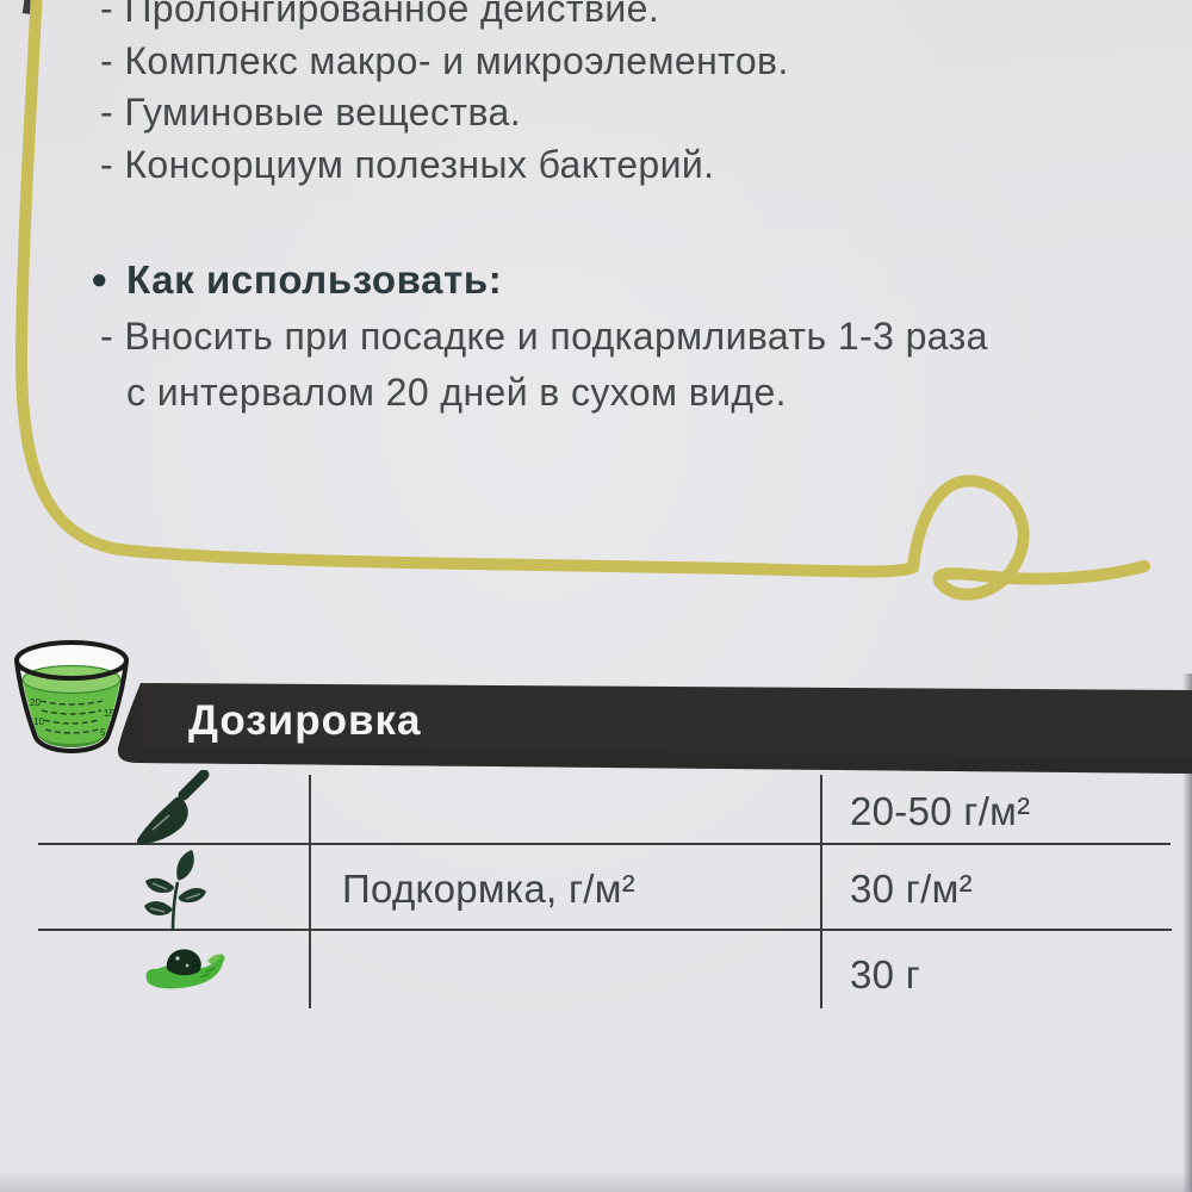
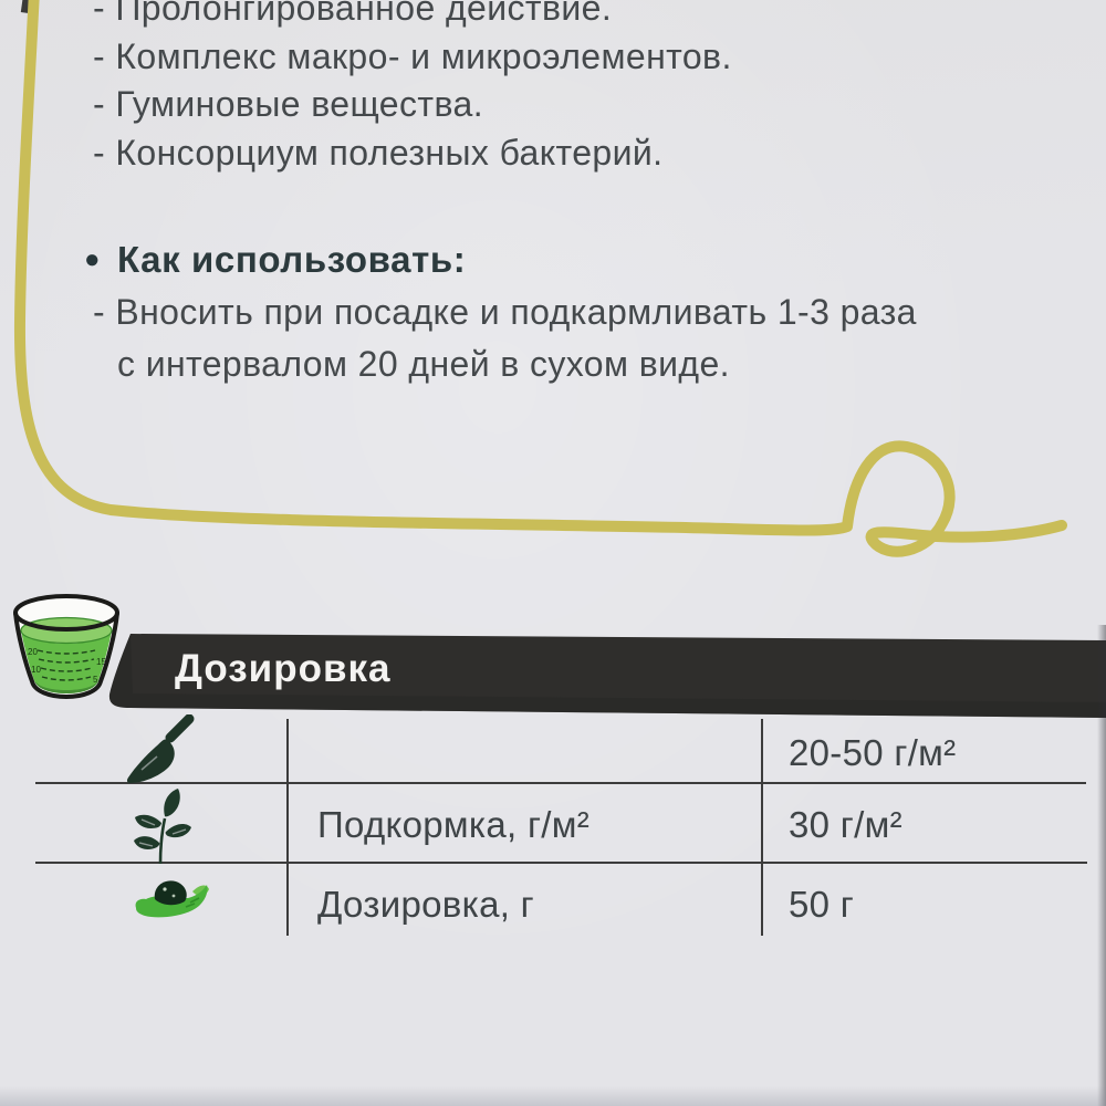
  - Пролонгированное действие.
  - Комплекс макро- и микроэлементов.
  - Гуминовые вещества.
  - Консорциум полезных бактерий.
  ●
  Как использовать:
  - Вносить при посадке и подкармливать 1-3 раза
  с интервалом 20 дней в сухом виде.
  20
  15
  10
  5
  Дозировка
  20-50 г/м²
  Подкормка, г/м²
  30 г/м²
+ Дозировка, г
- 30 г
+ 50 г
